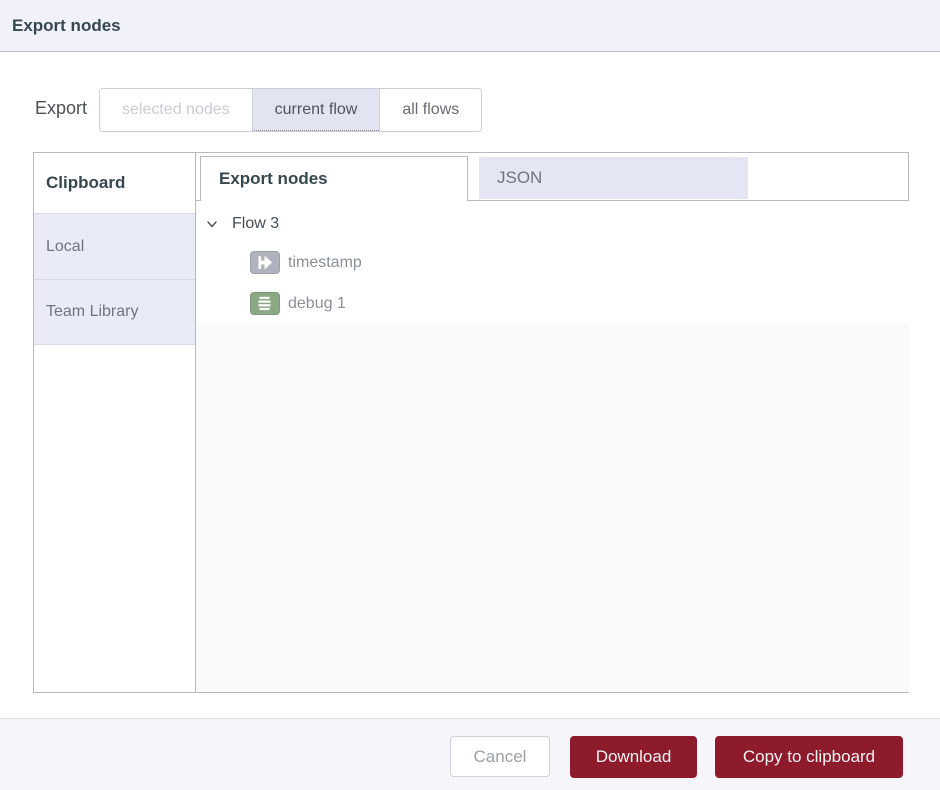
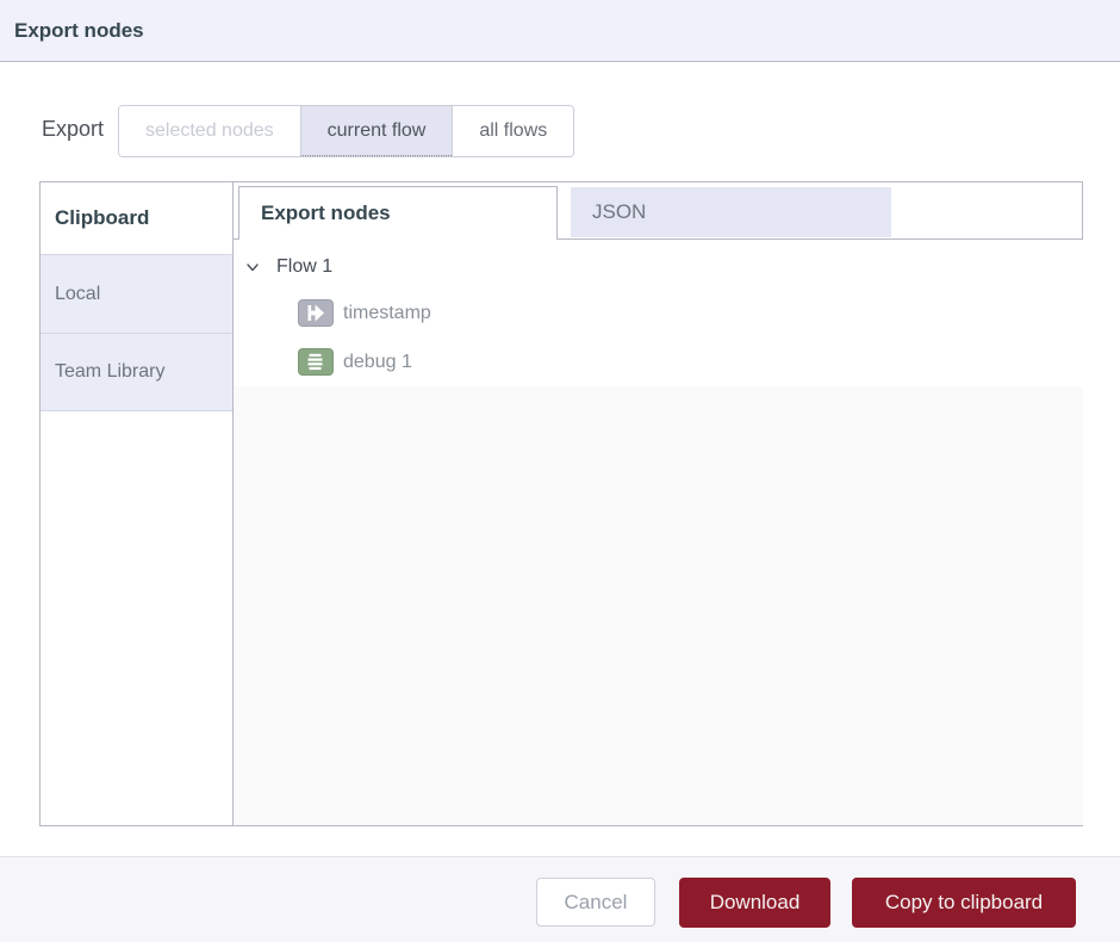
  Export nodes
  Export
  selected nodes
  current flow
  all flows
  Clipboard
  Local
  Team Library
  Export nodes
  JSON
- Flow 3
+ Flow 1
  timestamp
  debug 1
  Cancel
  Download
  Copy to clipboard
